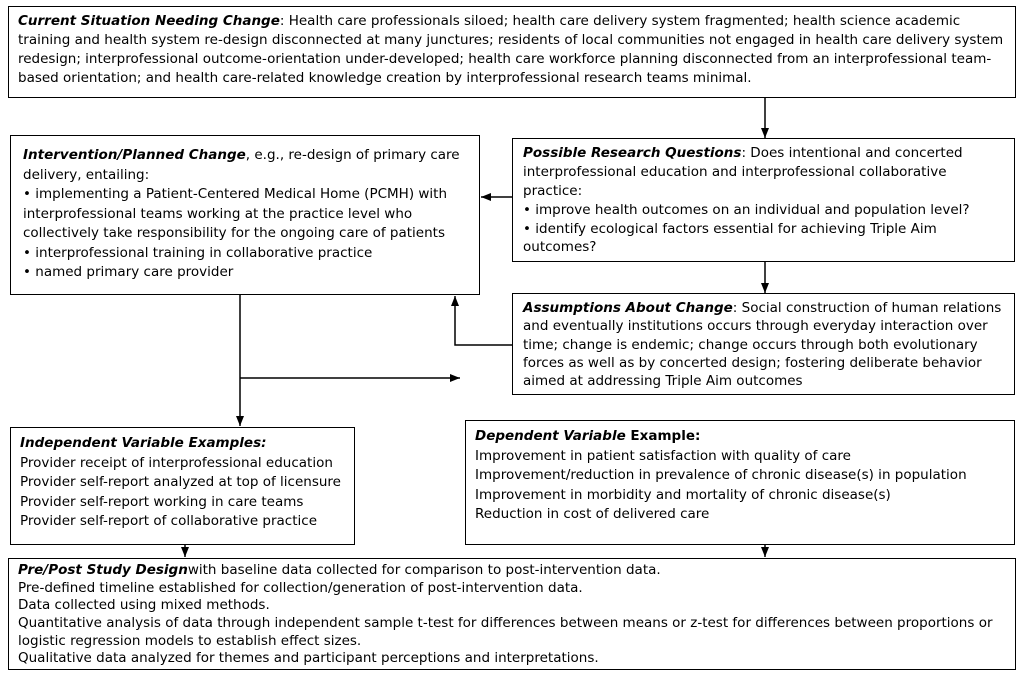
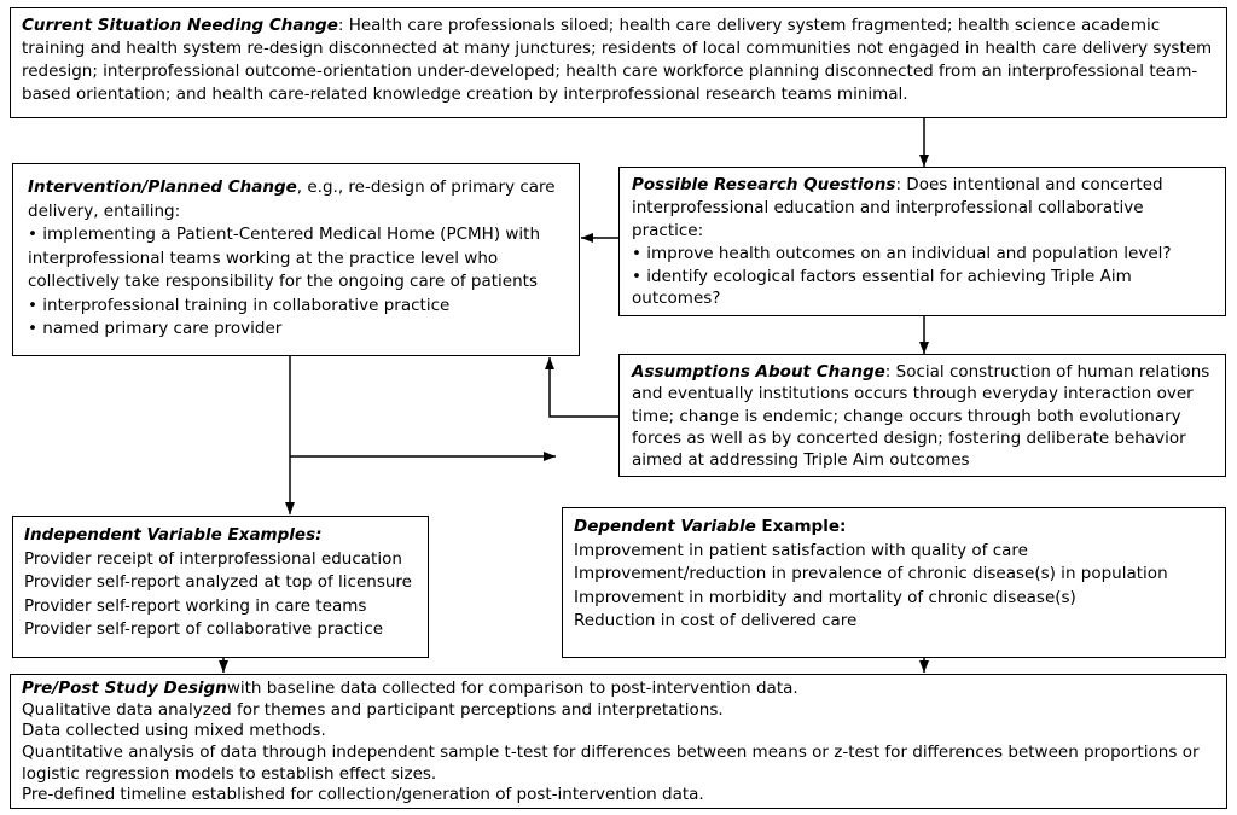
  Current Situation Needing Change: Health care professionals siloed; health care delivery system fragmented; health science academic training and health system re-design disconnected at many junctures; residents of local communities not engaged in health care delivery system redesign; interprofessional outcome-orientation under-developed; health care workforce planning disconnected from an interprofessional team-based orientation; and health care-related knowledge creation by interprofessional research teams minimal.
  Intervention/Planned Change, e.g., re-design of primary care delivery, entailing:
  implementing a Patient-Centered Medical Home (PCMH) with interprofessional teams working at the practice level who collectively take responsibility for the ongoing care of patients
  interprofessional training in collaborative practice
  named primary care provider
  Possible Research Questions: Does intentional and concerted interprofessional education and interprofessional collaborative practice:
  improve health outcomes on an individual and population level?
  identify ecological factors essential for achieving Triple Aim outcomes?
  Assumptions About Change: Social construction of human relations and eventually institutions occurs through everyday interaction over time; change is endemic; change occurs through both evolutionary forces as well as by concerted design; fostering deliberate behavior aimed at addressing Triple Aim outcomes
  Independent Variable Examples:
  Provider receipt of interprofessional education
  Provider self-report analyzed at top of licensure
  Provider self-report working in care teams
  Provider self-report of collaborative practice
  Dependent Variable Example:
  Improvement in patient satisfaction with quality of care
  Improvement/reduction in prevalence of chronic disease(s) in population
  Improvement in morbidity and mortality of chronic disease(s)
  Reduction in cost of delivered care
  Pre/Post Study Designwith baseline data collected for comparison to post-intervention data.
- Pre-defined timeline established for collection/generation of post-intervention data.
+ Qualitative data analyzed for themes and participant perceptions and interpretations.
  Data collected using mixed methods.
  Quantitative analysis of data through independent sample t-test for differences between means or z-test for differences between proportions or logistic regression models to establish effect sizes.
- Qualitative data analyzed for themes and participant perceptions and interpretations.
+ Pre-defined timeline established for collection/generation of post-intervention data.
